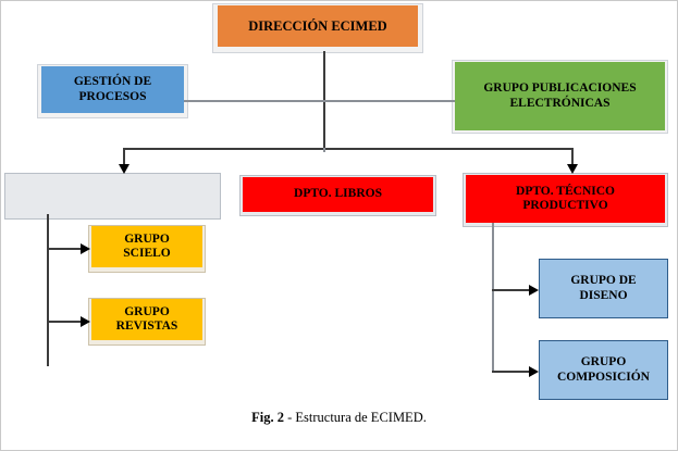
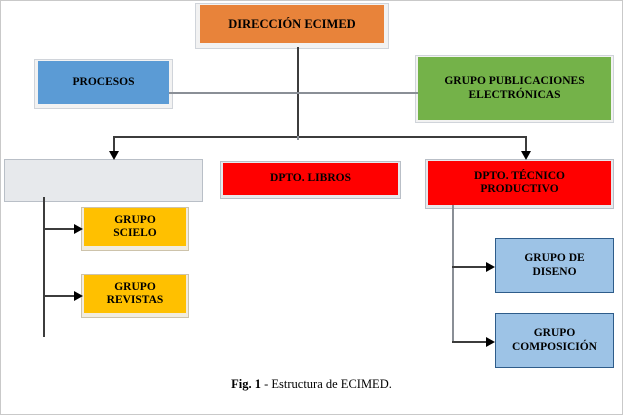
  DIRECCIÓN ECIMED
- GESTIÓN DE
  PROCESOS
  GRUPO PUBLICACIONES
  ELECTRÓNICAS
  DPTO. LIBROS
  DPTO. TÉCNICO
  PRODUCTIVO
  GRUPO
  SCIELO
  GRUPO
  REVISTAS
  GRUPO DE
  DISENO
  GRUPO
  COMPOSICIÓN
- Fig. 2 - Estructura de ECIMED.
+ Fig. 1 - Estructura de ECIMED.
